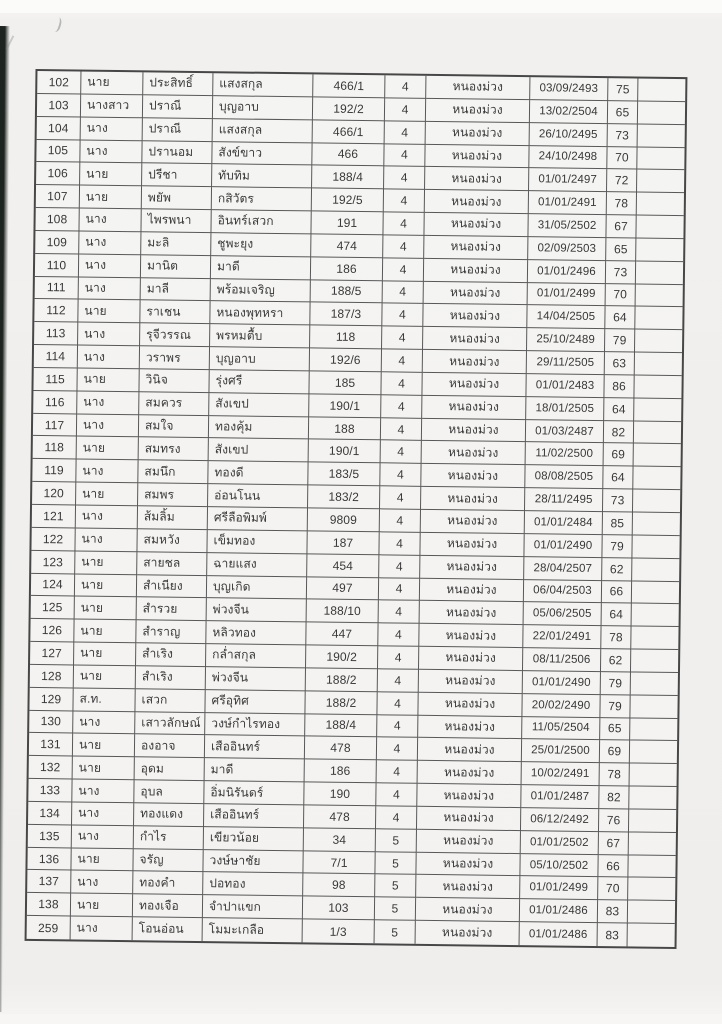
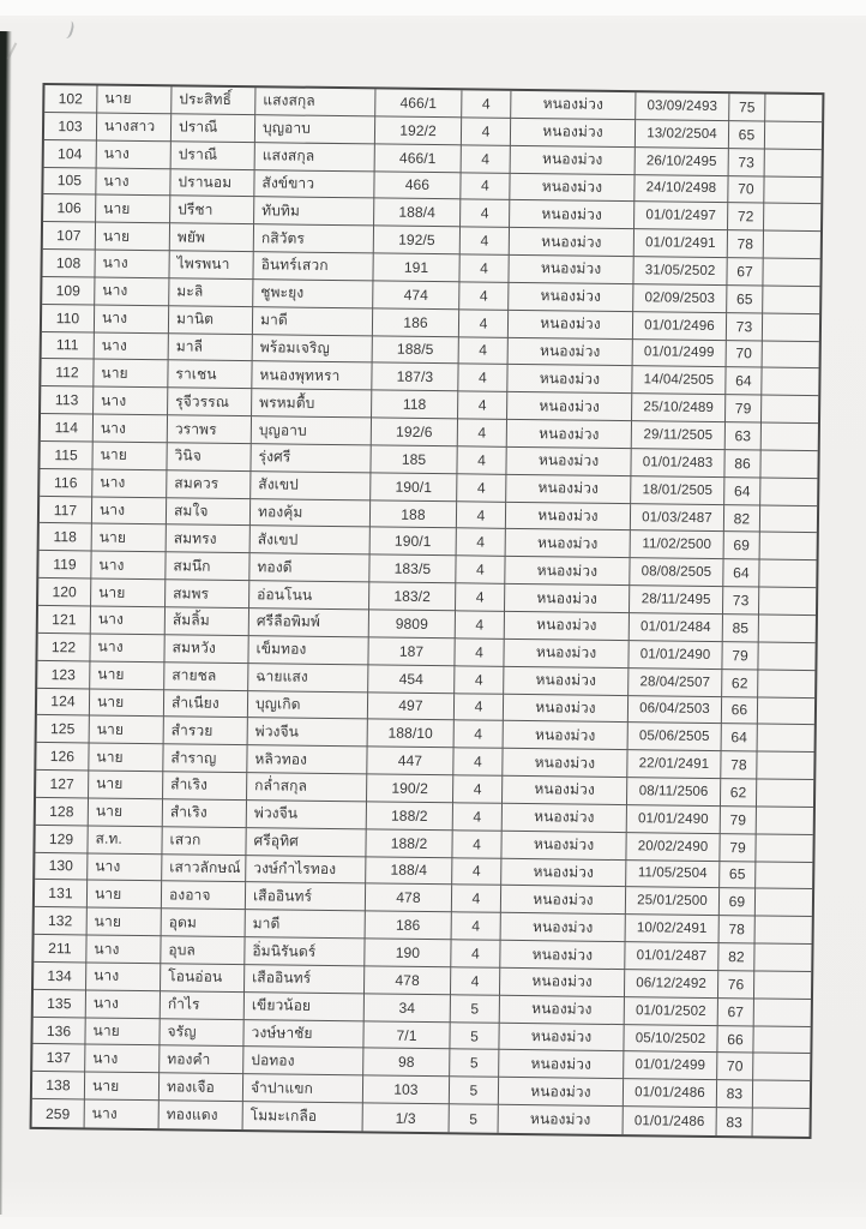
  102
  นาย
  ประสิทธิ์
  แสงสกุล
  466/1
  4
  หนองม่วง
  03/09/2493
  75
  103
  นางสาว
  ปราณี
  บุญอาบ
  192/2
  4
  หนองม่วง
  13/02/2504
  65
  104
  นาง
  ปราณี
  แสงสกุล
  466/1
  4
  หนองม่วง
  26/10/2495
  73
  105
  นาง
  ปรานอม
  สังข์ขาว
  466
  4
  หนองม่วง
  24/10/2498
  70
  106
  นาย
  ปรีชา
  ทับทิม
  188/4
  4
  หนองม่วง
  01/01/2497
  72
  107
  นาย
  พยัพ
  กสิวัตร
  192/5
  4
  หนองม่วง
  01/01/2491
  78
  108
  นาง
  ไพรพนา
  อินทร์เสวก
  191
  4
  หนองม่วง
  31/05/2502
  67
  109
  นาง
  มะลิ
  ชูพะยุง
  474
  4
  หนองม่วง
  02/09/2503
  65
  110
  นาง
  มานิต
  มาดี
  186
  4
  หนองม่วง
  01/01/2496
  73
  111
  นาง
  มาลี
  พร้อมเจริญ
  188/5
  4
  หนองม่วง
  01/01/2499
  70
  112
  นาย
  ราเชน
  หนองพุทหรา
  187/3
  4
  หนองม่วง
  14/04/2505
  64
  113
  นาง
  รุจีวรรณ
  พรหมตื้บ
  118
  4
  หนองม่วง
  25/10/2489
  79
  114
  นาง
  วราพร
  บุญอาบ
  192/6
  4
  หนองม่วง
  29/11/2505
  63
  115
  นาย
  วินิจ
  รุ่งศรี
  185
  4
  หนองม่วง
  01/01/2483
  86
  116
  นาง
  สมควร
  สังเขป
  190/1
  4
  หนองม่วง
  18/01/2505
  64
  117
  นาง
  สมใจ
  ทองคุ้ม
  188
  4
  หนองม่วง
  01/03/2487
  82
  118
  นาย
  สมทรง
  สังเขป
  190/1
  4
  หนองม่วง
  11/02/2500
  69
  119
  นาง
  สมนึก
  ทองดี
  183/5
  4
  หนองม่วง
  08/08/2505
  64
  120
  นาย
  สมพร
  อ่อนโนน
  183/2
  4
  หนองม่วง
  28/11/2495
  73
  121
  นาง
  ส้มลิ้ม
  ศรีลือพิมพ์
  9809
  4
  หนองม่วง
  01/01/2484
  85
  122
  นาง
  สมหวัง
  เข็มทอง
  187
  4
  หนองม่วง
  01/01/2490
  79
  123
  นาย
  สายชล
  ฉายแสง
  454
  4
  หนองม่วง
  28/04/2507
  62
  124
  นาย
  สำเนียง
  บุญเกิด
  497
  4
  หนองม่วง
  06/04/2503
  66
  125
  นาย
  สำรวย
  พ่วงจีน
  188/10
  4
  หนองม่วง
  05/06/2505
  64
  126
  นาย
  สำราญ
  หลิวทอง
  447
  4
  หนองม่วง
  22/01/2491
  78
  127
  นาย
  สำเริง
  กล่ำสกุล
  190/2
  4
  หนองม่วง
  08/11/2506
  62
  128
  นาย
  สำเริง
  พ่วงจีน
  188/2
  4
  หนองม่วง
  01/01/2490
  79
  129
  ส.ท.
  เสวก
  ศรีอุทิศ
  188/2
  4
  หนองม่วง
  20/02/2490
  79
  130
  นาง
  เสาวลักษณ์
  วงษ์กำไรทอง
  188/4
  4
  หนองม่วง
  11/05/2504
  65
  131
  นาย
  องอาจ
  เสืออินทร์
  478
  4
  หนองม่วง
  25/01/2500
  69
  132
  นาย
  อุดม
  มาดี
  186
  4
  หนองม่วง
  10/02/2491
  78
- 133
+ 211
  นาง
  อุบล
  อิ่มนิรันดร์
  190
  4
  หนองม่วง
  01/01/2487
  82
  134
  นาง
- ทองแดง
+ โอนอ่อน
  เสืออินทร์
  478
  4
  หนองม่วง
  06/12/2492
  76
  135
  นาง
  กำไร
  เขียวน้อย
  34
  5
  หนองม่วง
  01/01/2502
  67
  136
  นาย
  จรัญ
  วงษ์ษาชัย
  7/1
  5
  หนองม่วง
  05/10/2502
  66
  137
  นาง
  ทองคำ
  ปอทอง
  98
  5
  หนองม่วง
  01/01/2499
  70
  138
  นาย
  ทองเจือ
  จำปาแขก
  103
  5
  หนองม่วง
  01/01/2486
  83
  259
  นาง
- โอนอ่อน
+ ทองแดง
  โมมะเกลือ
  1/3
  5
  หนองม่วง
  01/01/2486
  83
